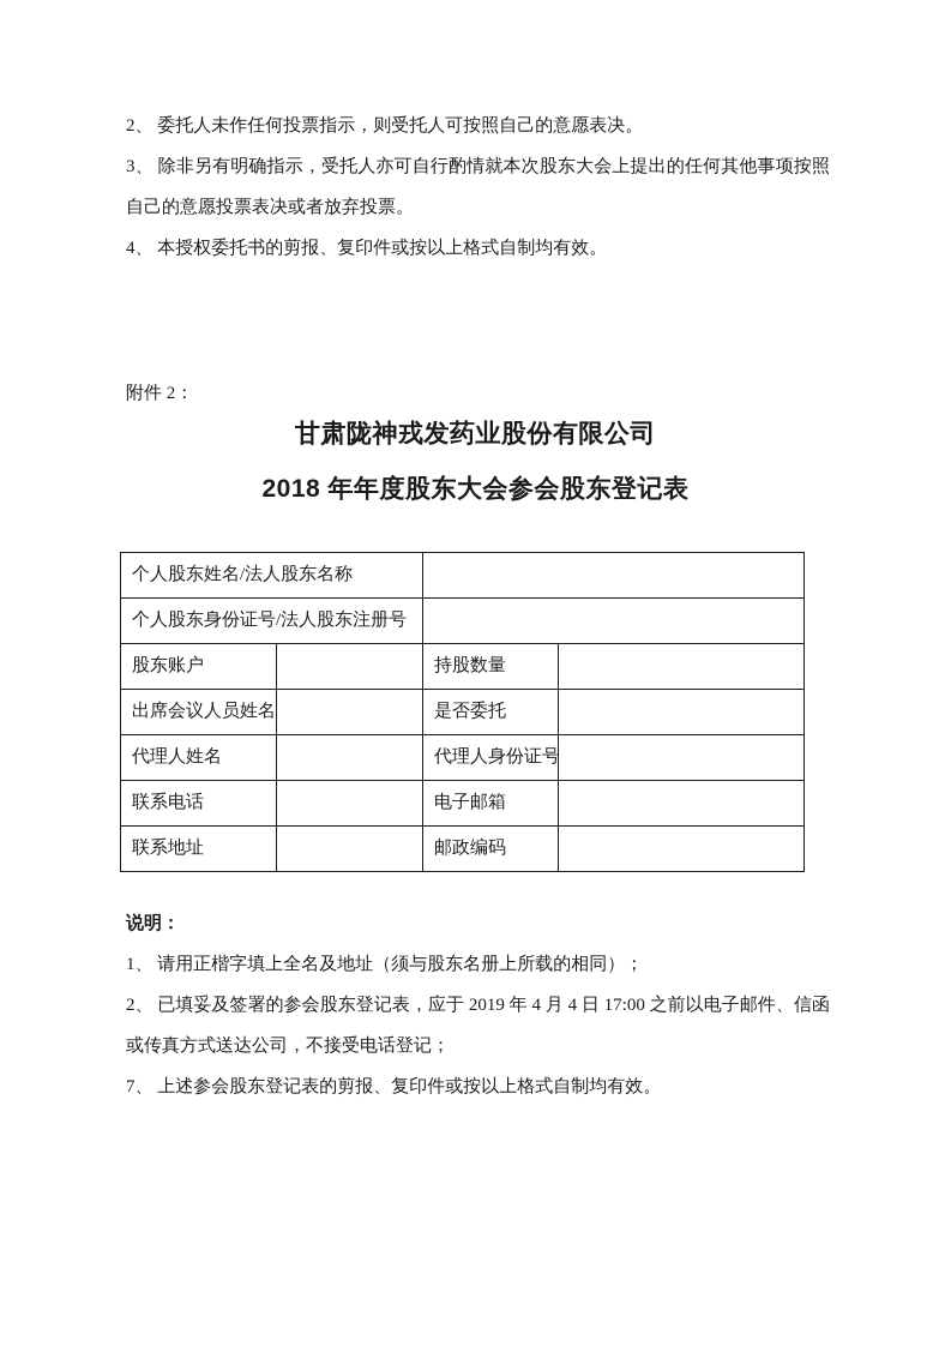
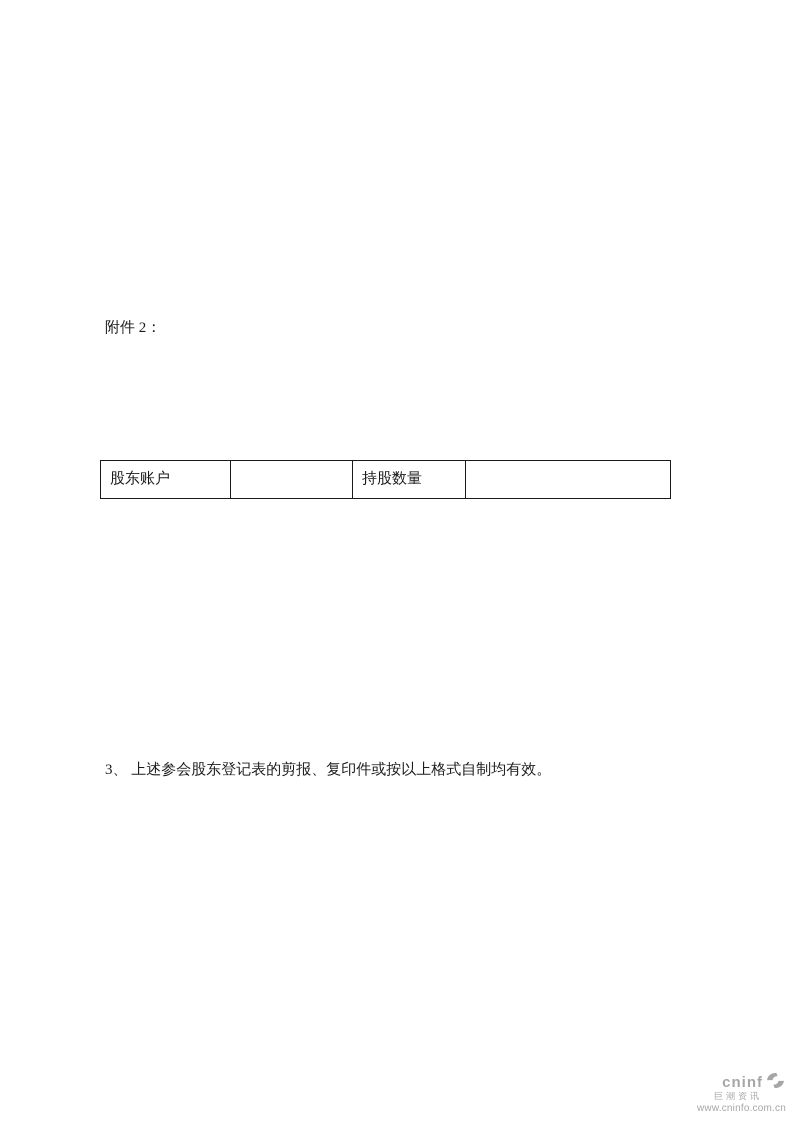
- 2、 委托人未作任何投票指示，则受托人可按照自己的意愿表决。
- 3、 除非另有明确指示，受托人亦可自行酌情就本次股东大会上提出的任何其他事项按照自己的意愿投票表决或者放弃投票。
- 4、 本授权委托书的剪报、复印件或按以上格式自制均有效。
  附件 2：
- 甘肃陇神戎发药业股份有限公司
- 2018 年年度股东大会参会股东登记表
- 个人股东姓名/法人股东名称
- 个人股东身份证号/法人股东注册号
  股东账户		持股数量
- 出席会议人员姓名		是否委托
- 代理人姓名		代理人身份证号
- 联系电话		电子邮箱
- 联系地址		邮政编码
- 说明：
- 1、 请用正楷字填上全名及地址（须与股东名册上所载的相同）；
- 2、 已填妥及签署的参会股东登记表，应于 2019 年 4 月 4 日 17:00 之前以电子邮件、信函或传真方式送达公司，不接受电话登记；
- 7、 上述参会股东登记表的剪报、复印件或按以上格式自制均有效。
+ 3、 上述参会股东登记表的剪报、复印件或按以上格式自制均有效。
+ cninf
+ 巨潮资讯
+ www.cninfo.com.cn
